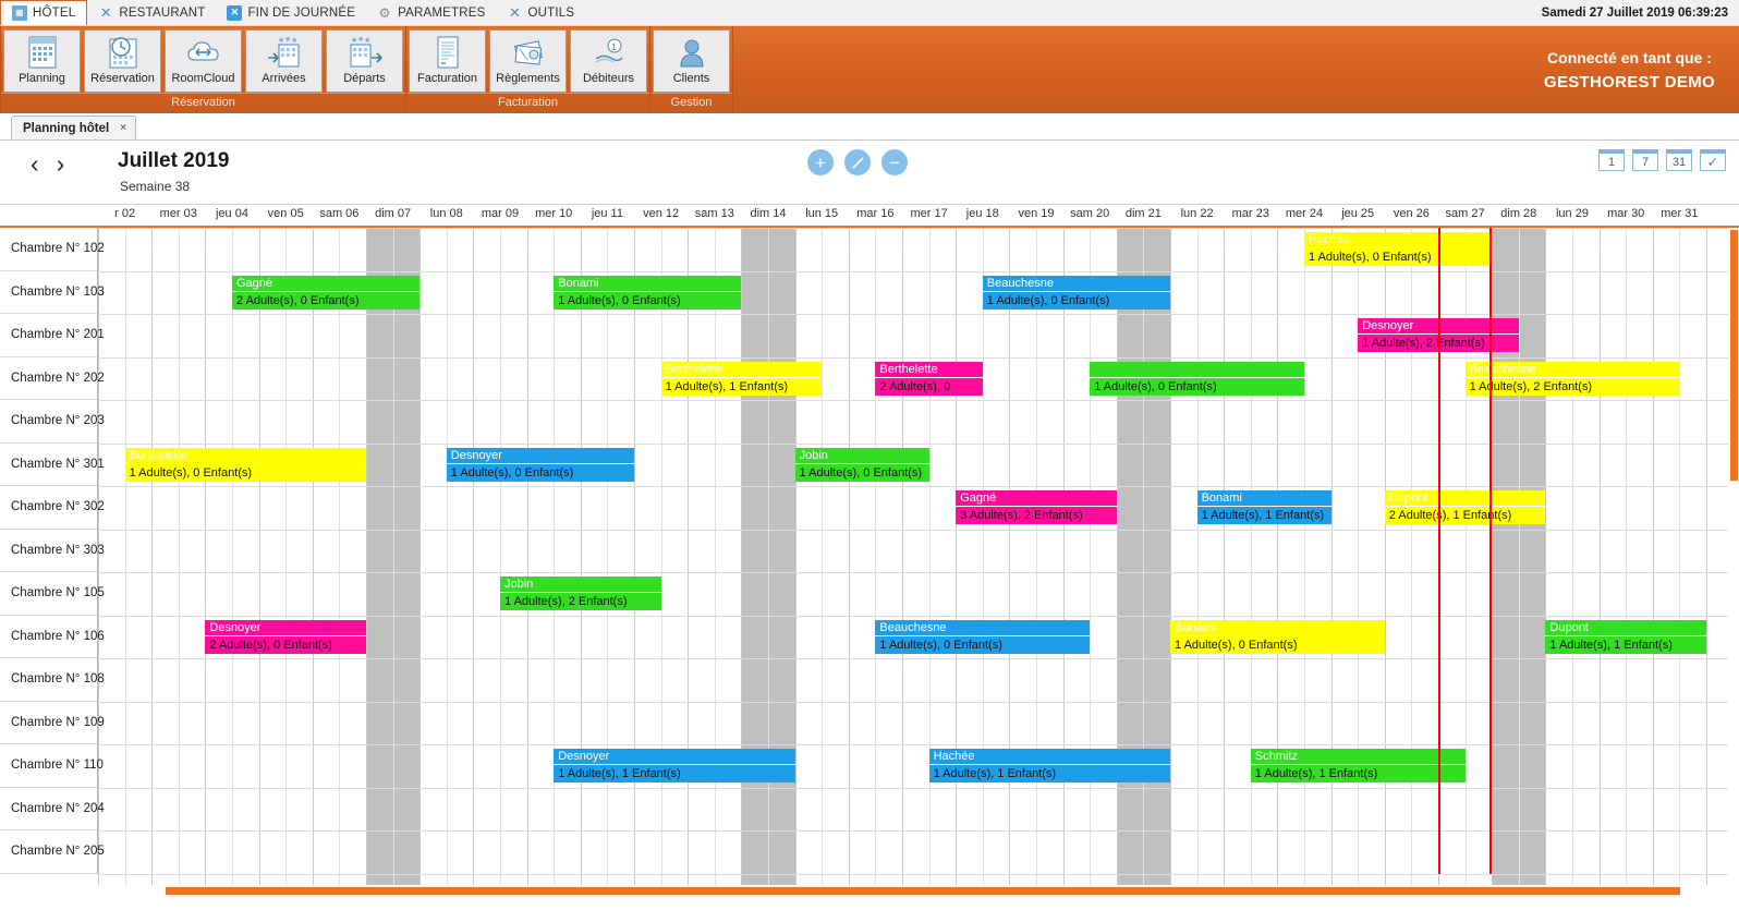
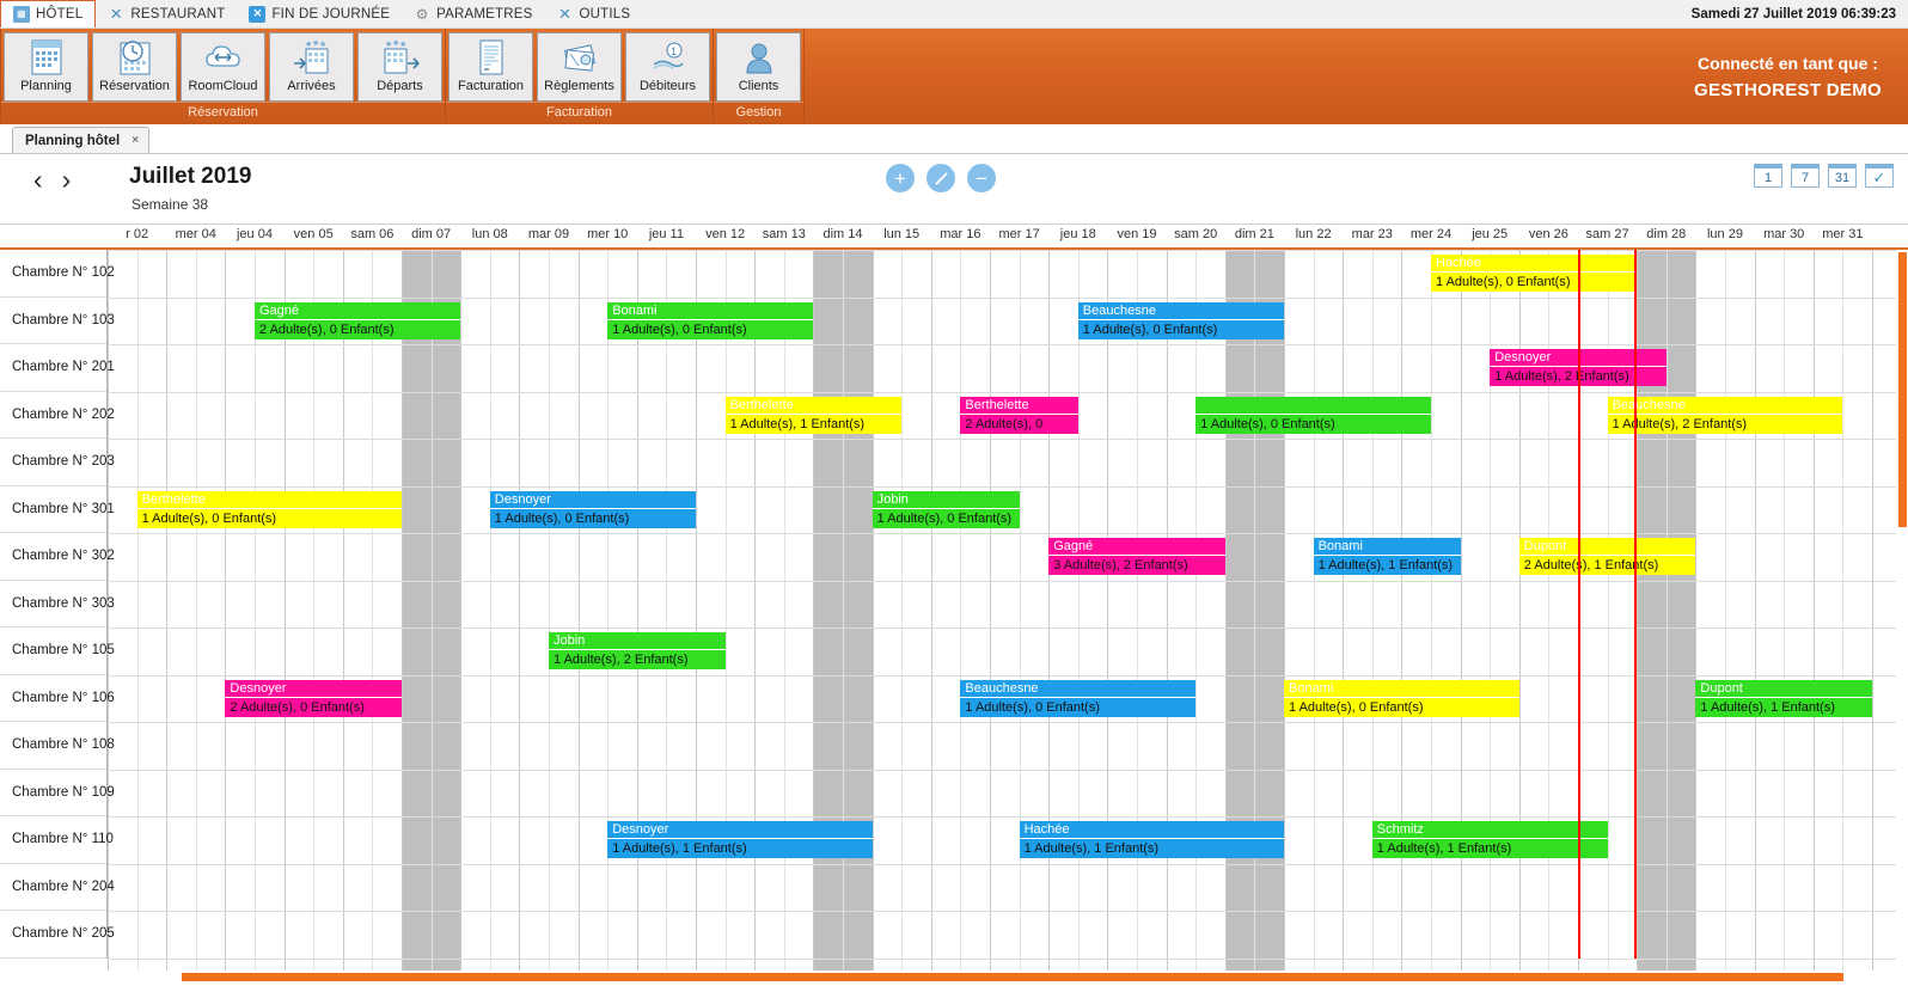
  ▦
  HÔTEL
  ✕
  RESTAURANT
  ✕
  FIN DE JOURNÉE
  ⚙
  PARAMETRES
  ✕
  OUTILS
  Samedi 27 Juillet 2019 06:39:23
  Planning
  Réservation
  RoomCloud
  Arrivées
  Départs
  Réservation
  Facturation
  Règlements
  1
  Débiteurs
  Facturation
  Clients
  Gestion
  Connecté en tant que :
  GESTHOREST DEMO
  Planning hôtel
  ×
  ‹
  ›
  Juillet 2019
  Semaine 38
  +
  −
  1
  7
  31
  ✓
  r 02
- mer 03
+ mer 04
  jeu 04
  ven 05
  sam 06
  dim 07
  lun 08
  mar 09
  mer 10
  jeu 11
  ven 12
  sam 13
  dim 14
  lun 15
  mar 16
  mer 17
  jeu 18
  ven 19
  sam 20
  dim 21
  lun 22
  mar 23
  mer 24
  jeu 25
  ven 26
  sam 27
  dim 28
  lun 29
  mar 30
  mer 31
  Chambre N° 102
  Chambre N° 103
  Chambre N° 201
  Chambre N° 202
  Chambre N° 203
  Chambre N° 301
  Chambre N° 302
  Chambre N° 303
  Chambre N° 105
  Chambre N° 106
  Chambre N° 108
  Chambre N° 109
  Chambre N° 110
  Chambre N° 204
  Chambre N° 205
  Hachée
  1 Adulte(s), 0 Enfant(s)
  Gagné
  2 Adulte(s), 0 Enfant(s)
  Bonami
  1 Adulte(s), 0 Enfant(s)
  Beauchesne
  1 Adulte(s), 0 Enfant(s)
  Desnoyer
  1 Adulte(s), 2 Enfant(s)
  Berthelette
  1 Adulte(s), 1 Enfant(s)
  Berthelette
  2 Adulte(s), 0
  1 Adulte(s), 0 Enfant(s)
  Beauchesne
  1 Adulte(s), 2 Enfant(s)
  Berthelette
  1 Adulte(s), 0 Enfant(s)
  Desnoyer
  1 Adulte(s), 0 Enfant(s)
  Jobin
  1 Adulte(s), 0 Enfant(s)
  Gagné
  3 Adulte(s), 2 Enfant(s)
  Bonami
  1 Adulte(s), 1 Enfant(s)
  Dupont
  2 Adulte(s), 1 Enfant(s)
  Jobin
  1 Adulte(s), 2 Enfant(s)
  Desnoyer
  2 Adulte(s), 0 Enfant(s)
  Beauchesne
  1 Adulte(s), 0 Enfant(s)
  Bonami
  1 Adulte(s), 0 Enfant(s)
  Dupont
  1 Adulte(s), 1 Enfant(s)
  Desnoyer
  1 Adulte(s), 1 Enfant(s)
  Hachée
  1 Adulte(s), 1 Enfant(s)
  Schmitz
  1 Adulte(s), 1 Enfant(s)
